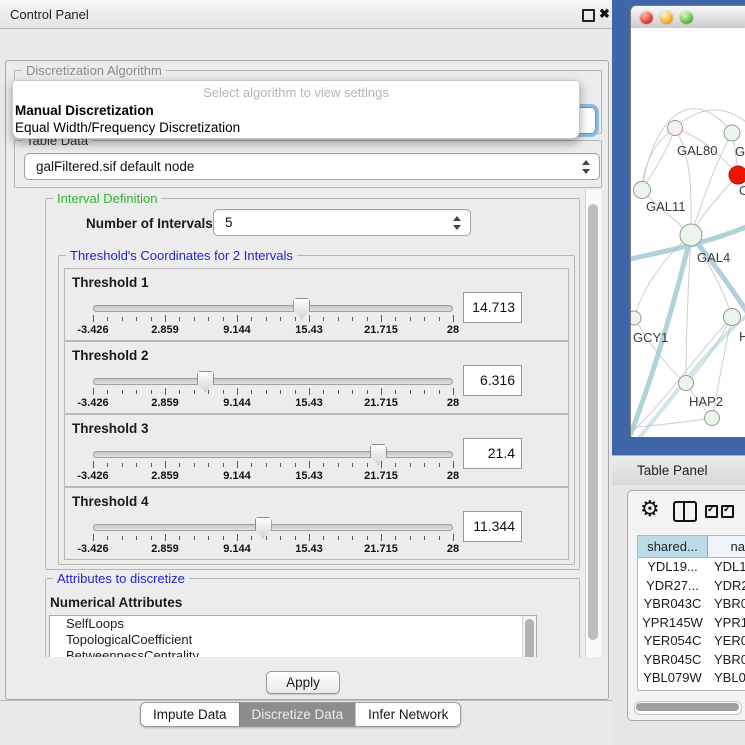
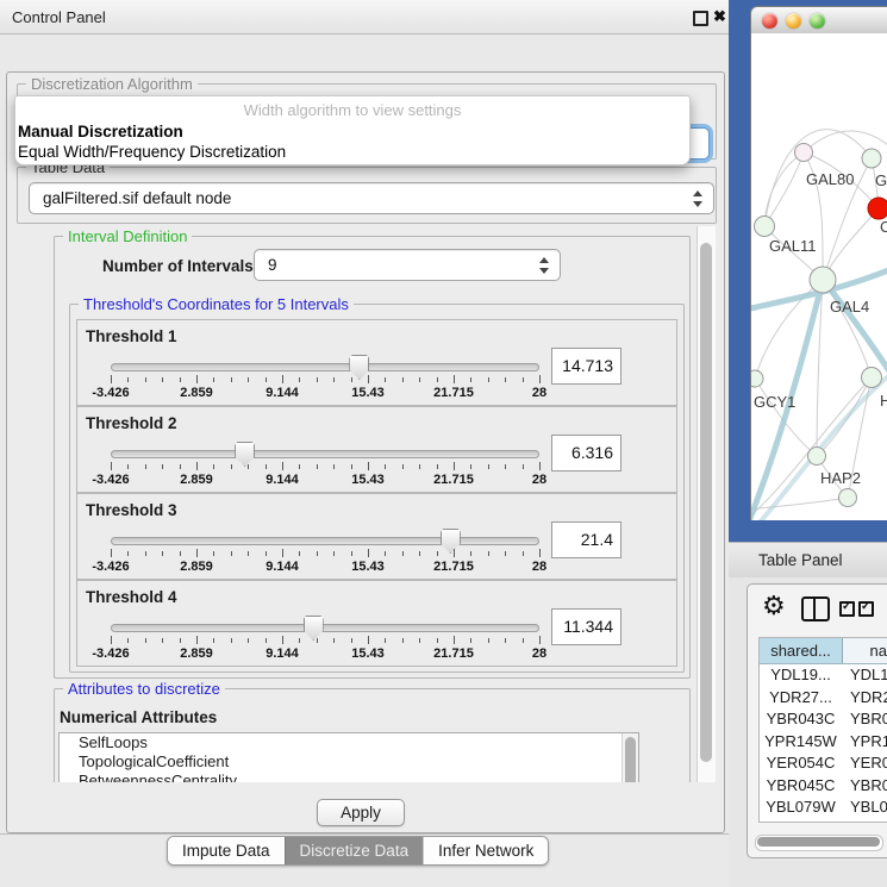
  Control Panel
  ✖
  Discretization Algorithm
  Table Data
  galFiltered.sif default node
- Select algorithm to view settings
+ Width algorithm to view settings
  Manual Discretization
  Equal Width/Frequency Discretization
  Interval Definition
  Number of Intervals
- 5
+ 9
- Threshold's Coordinates for 2 Intervals
+ Threshold's Coordinates for 5 Intervals
  Threshold 1
  -3.426
  2.859
  9.144
  15.43
  21.715
  28
  14.713
  Threshold 2
  -3.426
  2.859
  9.144
  15.43
  21.715
  28
  6.316
  Threshold 3
  -3.426
  2.859
  9.144
  15.43
  21.715
  28
  21.4
  Threshold 4
  -3.426
  2.859
  9.144
  15.43
  21.715
  28
  11.344
  Attributes to discretize
  Numerical Attributes
  SelfLoops
  TopologicalCoefficient
  BetweennessCentrality
  Apply
  Impute Data
  Discretize Data
  Infer Network
  GAL80
  C
  GAL11
  GAL4
  GCY1
  H
  HAP2
  Table Panel
  ⚙
  shared...
  na
  YDL19...
  YDL1
  YDR27...
  YBR043C
  YBR0
  YPR145W
  YPR1
  YER054C
  YER0
  YBR045C
  YBR0
  YBL079W
  YBL0
